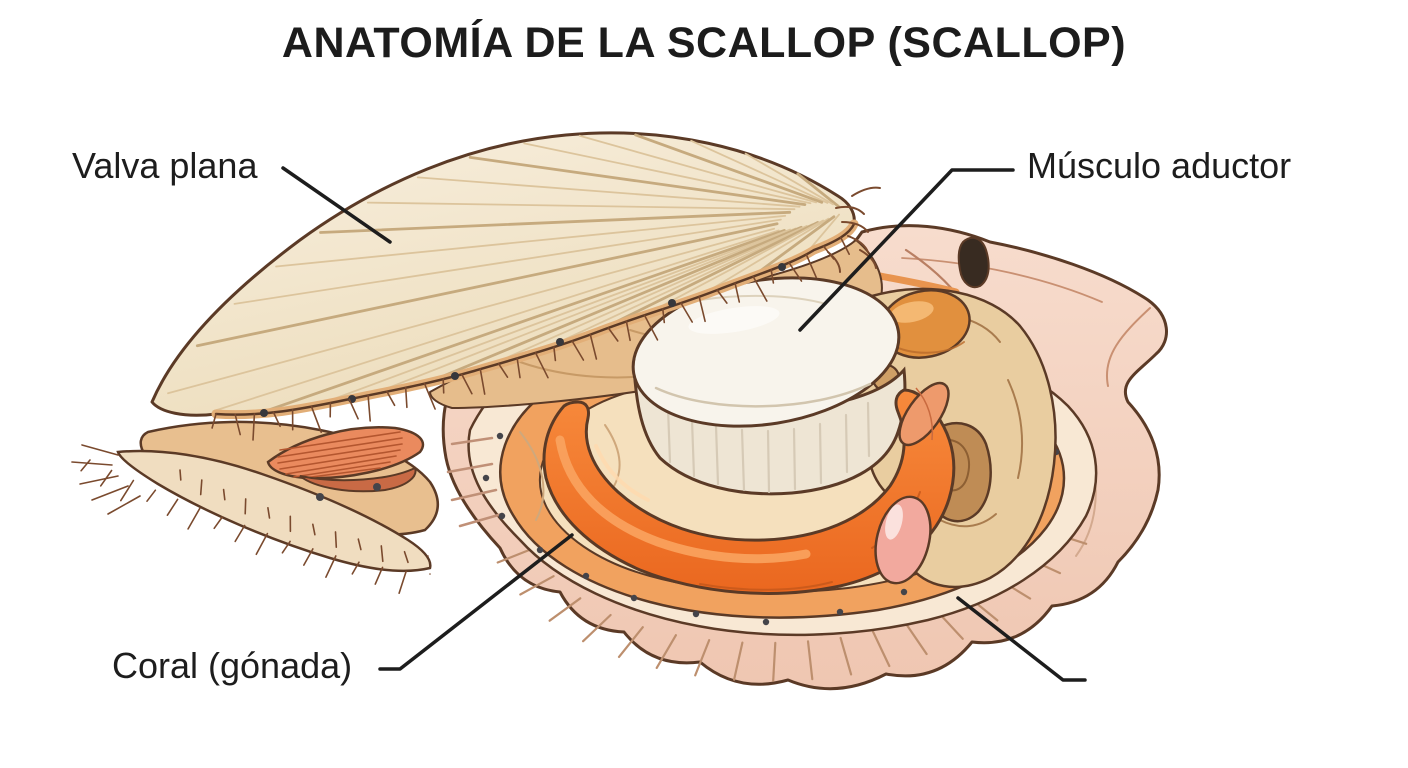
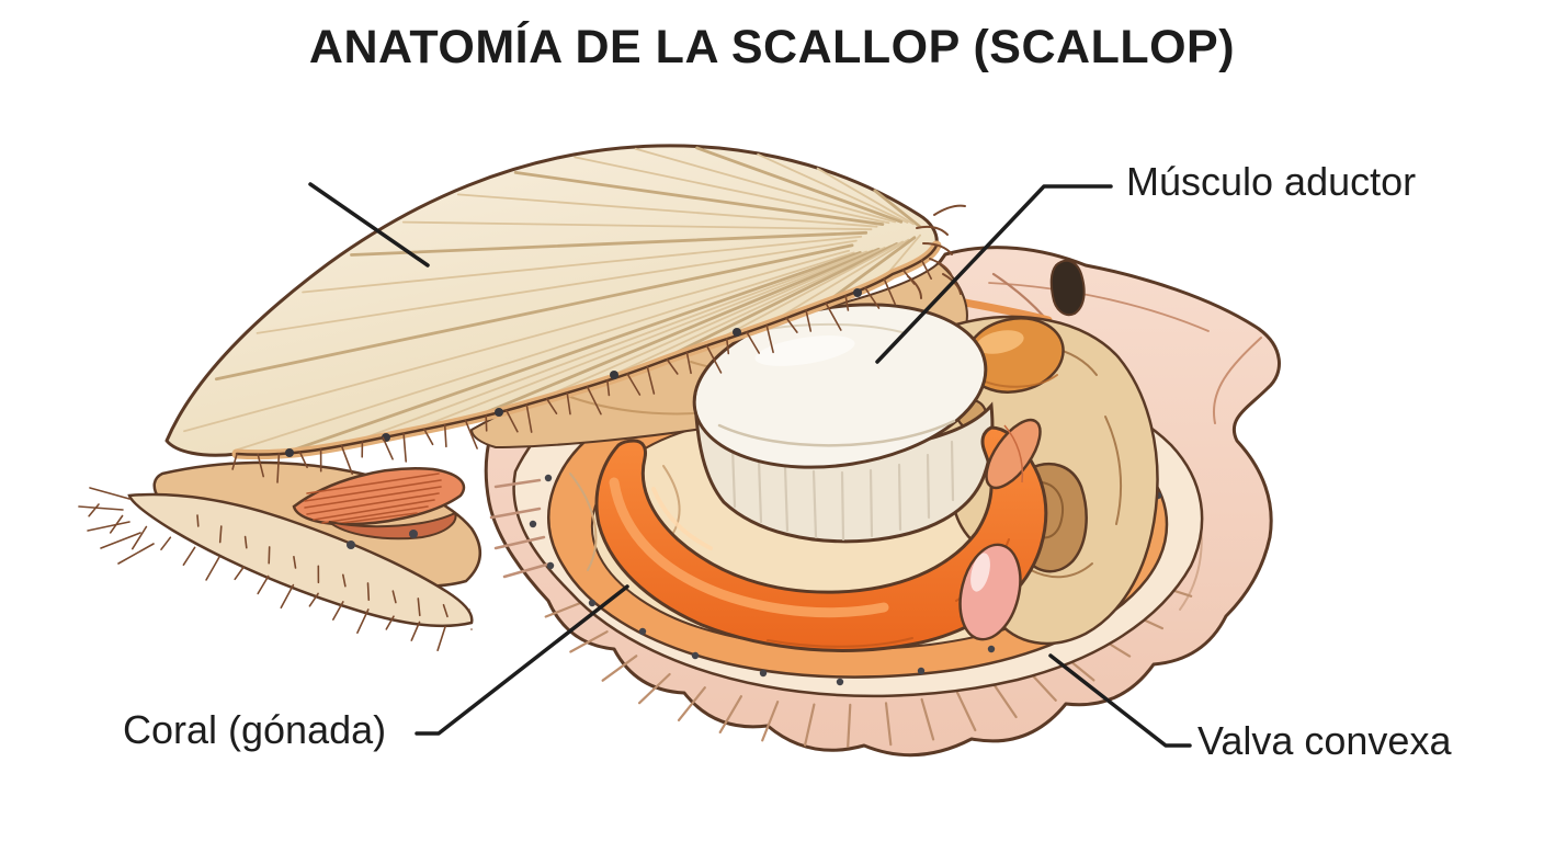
  ANATOMÍA DE LA SCALLOP (SCALLOP)
- Valva plana
  Músculo aductor
  Coral (gónada)
+ Valva convexa
